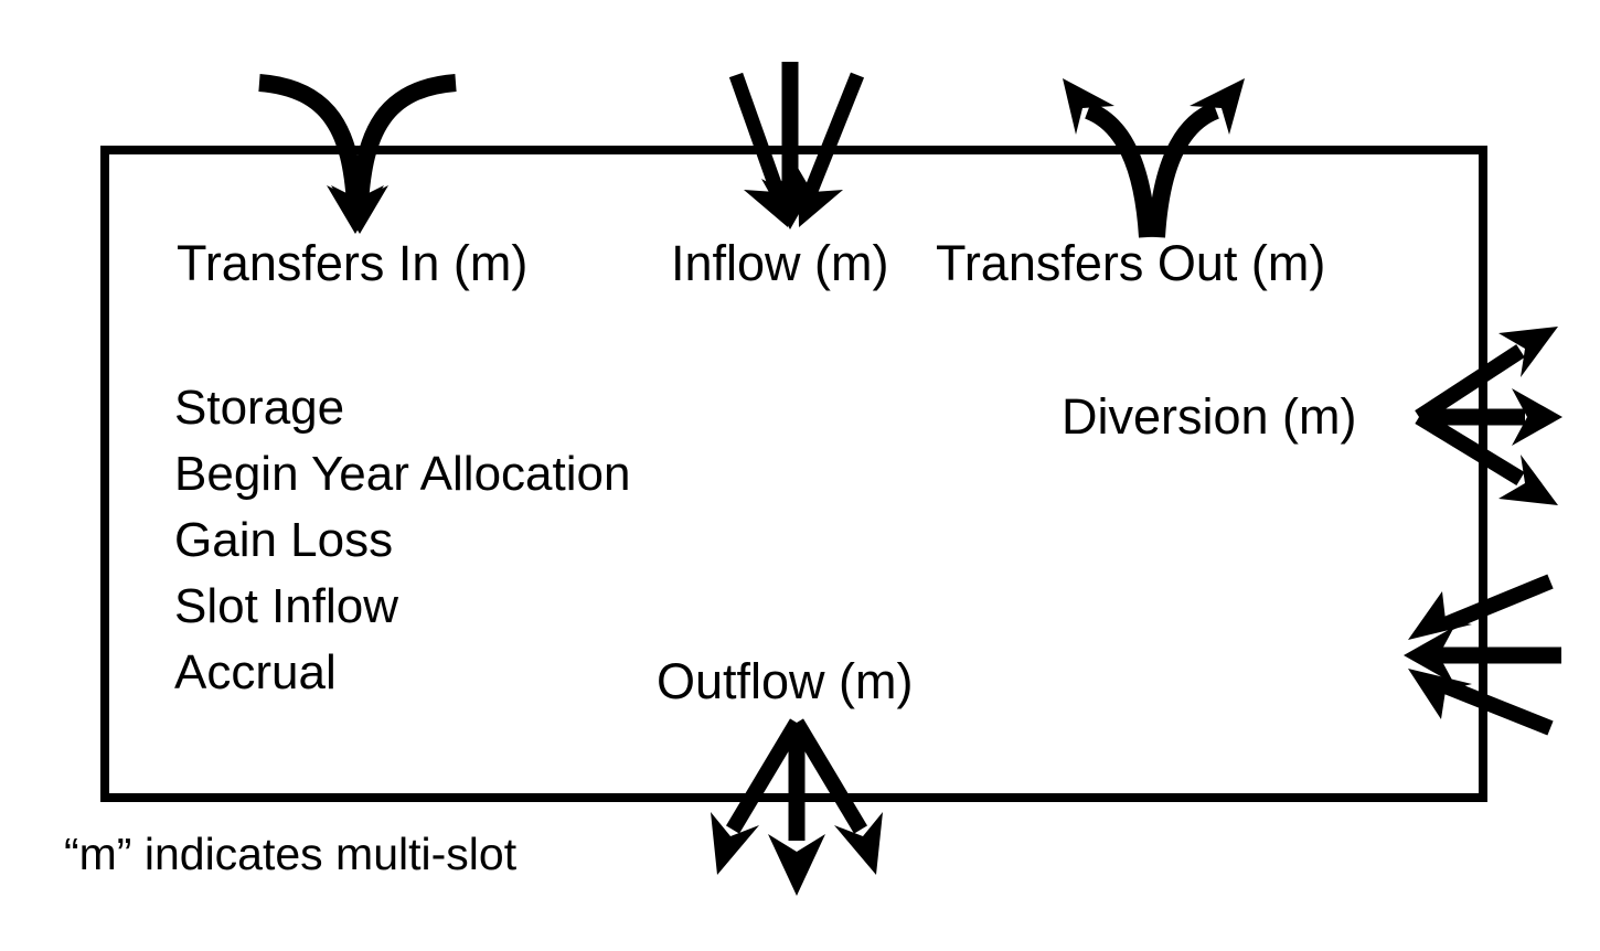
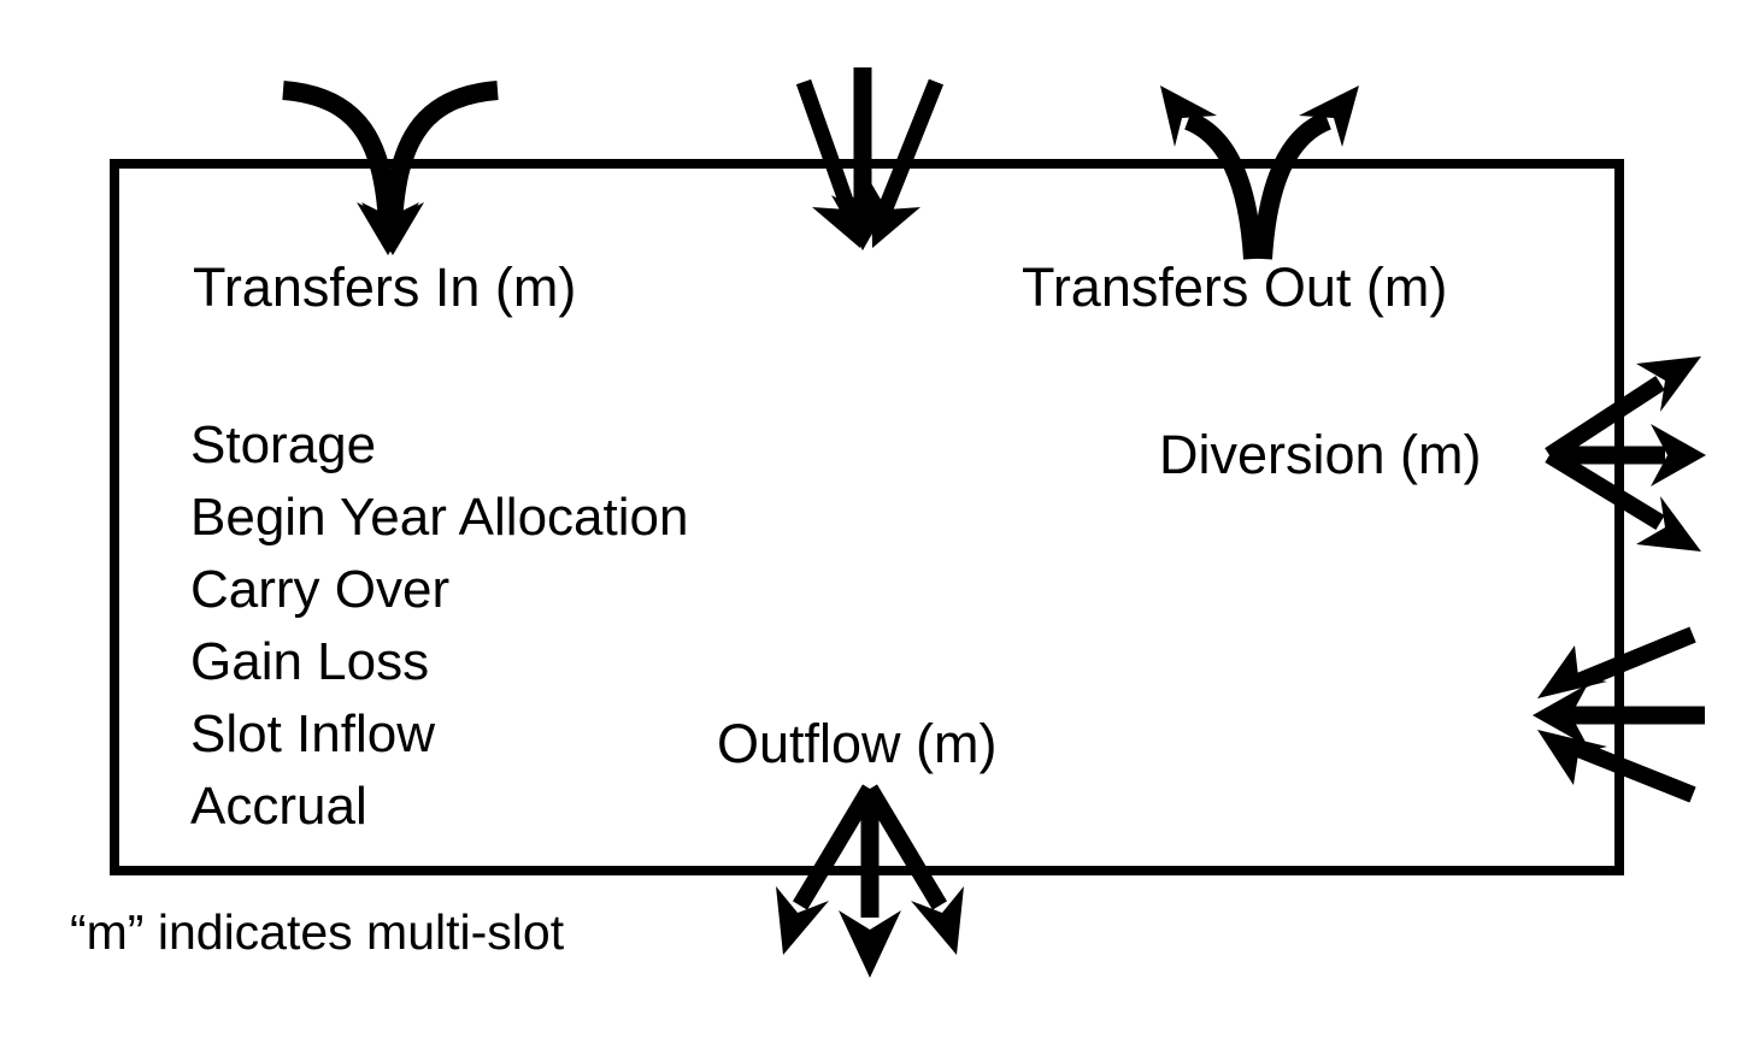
  Transfers In (m)
- Inflow (m)
  Transfers Out (m)
  Diversion (m)
  Outflow (m)
  Storage
  Begin Year Allocation
+ Carry Over
  Gain Loss
  Slot Inflow
  Accrual
  “m” indicates multi-slot
